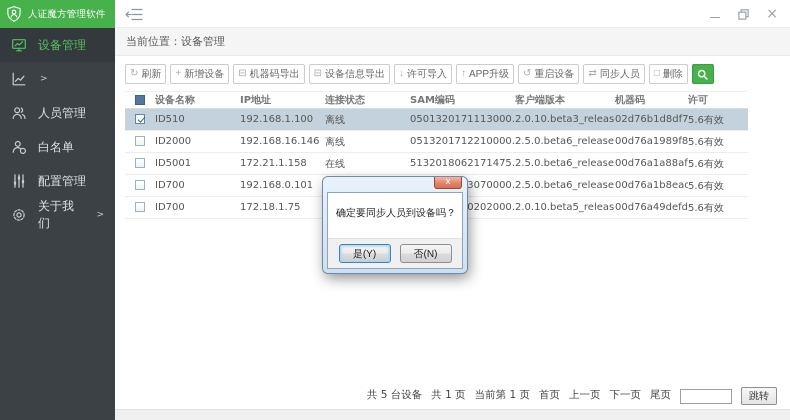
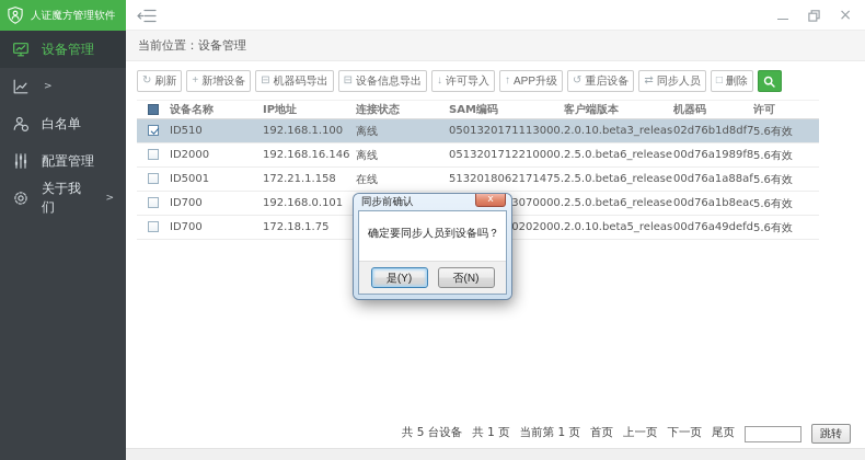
  人证魔方管理软件
  设备管理
  >
- 人员管理
  白名单
  配置管理
  关于我们
  >
  ×
  当前位置：设备管理
  ↻
  刷新
  +
  新增设备
  ⊟
  机器码导出
  ⊟
  设备信息导出
  ↓
  许可导入
  ↑
  APP升级
  ↺
  重启设备
  ⇄
  同步人员
  □
  删除
  	设备名称	IP地址	连接状态	SAM编码	客户端版本	机器码	许可
  	ID510	192.168.1.100	离线	0501320171113000	2.0.10.beta3_releas	02d76b1d8df7	5.6有效
  	ID2000	192.168.16.146	离线	0513201712210000	2.5.0.beta6_release	00d76a1989f8	5.6有效
  	ID5001	172.21.1.158	在线	5132018062171475	2.5.0.beta6_release	00d76a1a88af	5.6有效
  	ID700	192.168.0.101		3070000	2.5.0.beta6_release	00d76a1b8eac	5.6有效
  	ID700	172.18.1.75		0202000	2.0.10.beta5_releas	00d76a49defd	5.6有效
  共 5 台设备
  共 1 页
  当前第 1 页
  首页
  上一页
  下一页
  尾页
  跳转
+ 同步前确认
  x
  确定要同步人员到设备吗？
  是(Y)
  否(N)
